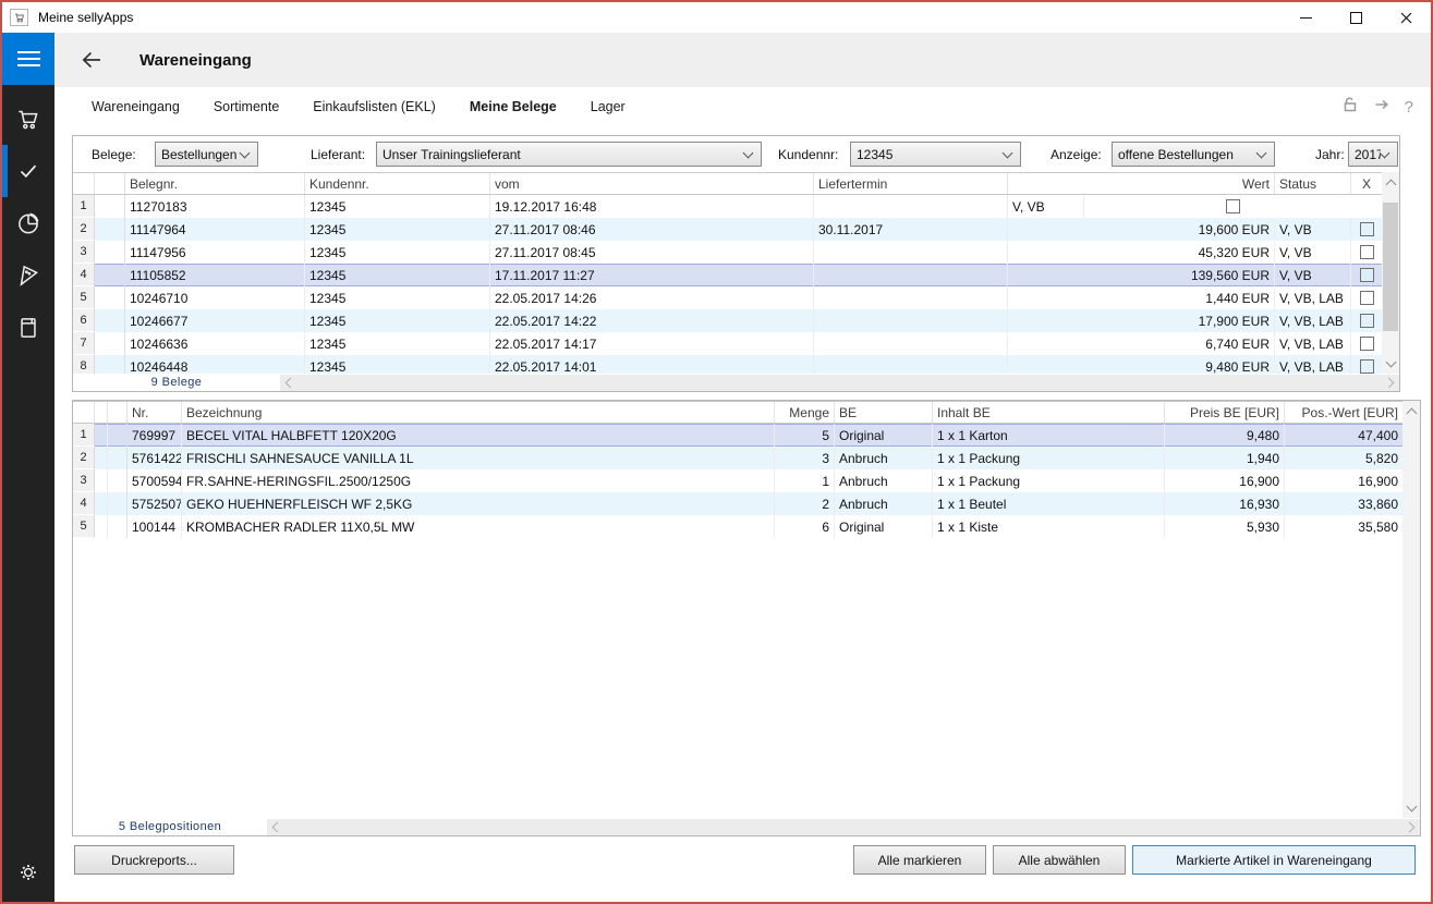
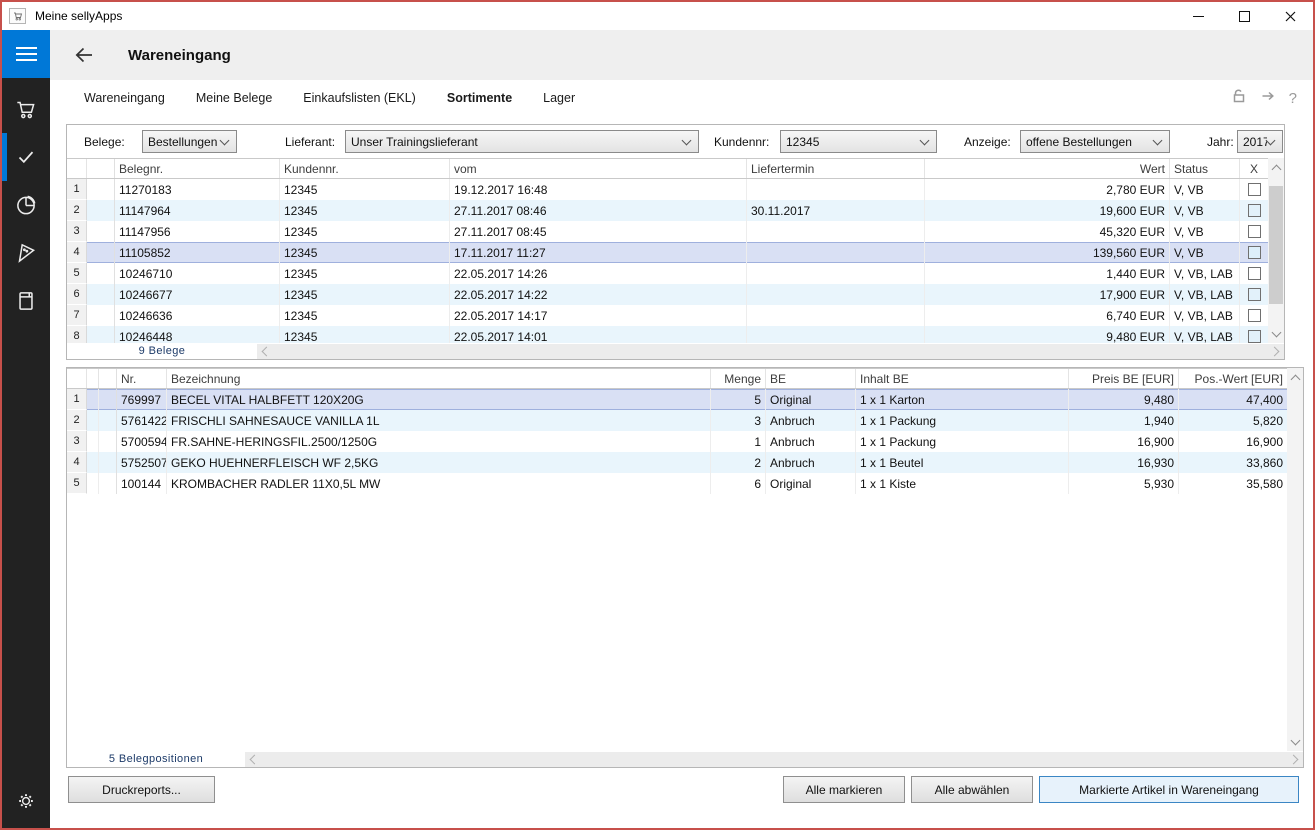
  Meine sellyApps
  Wareneingang
  Wareneingang
- Sortimente
+ Meine Belege
  Einkaufslisten (EKL)
- Meine Belege
+ Sortimente
  Lager
  ?
  Belege:
  Bestellungen
  Lieferant:
  Unser Trainingslieferant
  Kundennr:
  12345
  Anzeige:
  offene Bestellungen
  Jahr:
  2017
  Belegnr.
  Kundennr.
  vom
  Liefertermin
  Wert
  Status
  X
  1
  11270183
  12345
  19.12.2017 16:48
+ 2,780 EUR
  V, VB
  2
  11147964
  12345
  27.11.2017 08:46
  30.11.2017
  19,600 EUR
  V, VB
  3
  11147956
  12345
  27.11.2017 08:45
  45,320 EUR
  V, VB
  4
  11105852
  12345
  17.11.2017 11:27
  139,560 EUR
  V, VB
  5
  10246710
  12345
  22.05.2017 14:26
  1,440 EUR
  V, VB, LAB
  6
  10246677
  12345
  22.05.2017 14:22
  17,900 EUR
  V, VB, LAB
  7
  10246636
  12345
  22.05.2017 14:17
  6,740 EUR
  V, VB, LAB
  8
  10246448
  12345
  22.05.2017 14:01
  9,480 EUR
  V, VB, LAB
  9 Belege
  Nr.
  Bezeichnung
  Menge
  BE
  Inhalt BE
  Preis BE [EUR]
  Pos.-Wert [EUR]
  1
  769997
  BECEL VITAL HALBFETT 120X20G
  5
  Original
  1 x 1 Karton
  9,480
  47,400
  2
  5761422
  FRISCHLI SAHNESAUCE VANILLA 1L
  3
  Anbruch
  1 x 1 Packung
  1,940
  5,820
  3
  5700594
  FR.SAHNE-HERINGSFIL.2500/1250G
  1
  Anbruch
  1 x 1 Packung
  16,900
  16,900
  4
  5752507
  GEKO HUEHNERFLEISCH WF 2,5KG
  2
  Anbruch
  1 x 1 Beutel
  16,930
  33,860
  5
  100144
  KROMBACHER RADLER 11X0,5L MW
  6
  Original
  1 x 1 Kiste
  5,930
  35,580
  5 Belegpositionen
  Druckreports...
  Alle markieren
  Alle abwählen
  Markierte Artikel in Wareneingang
